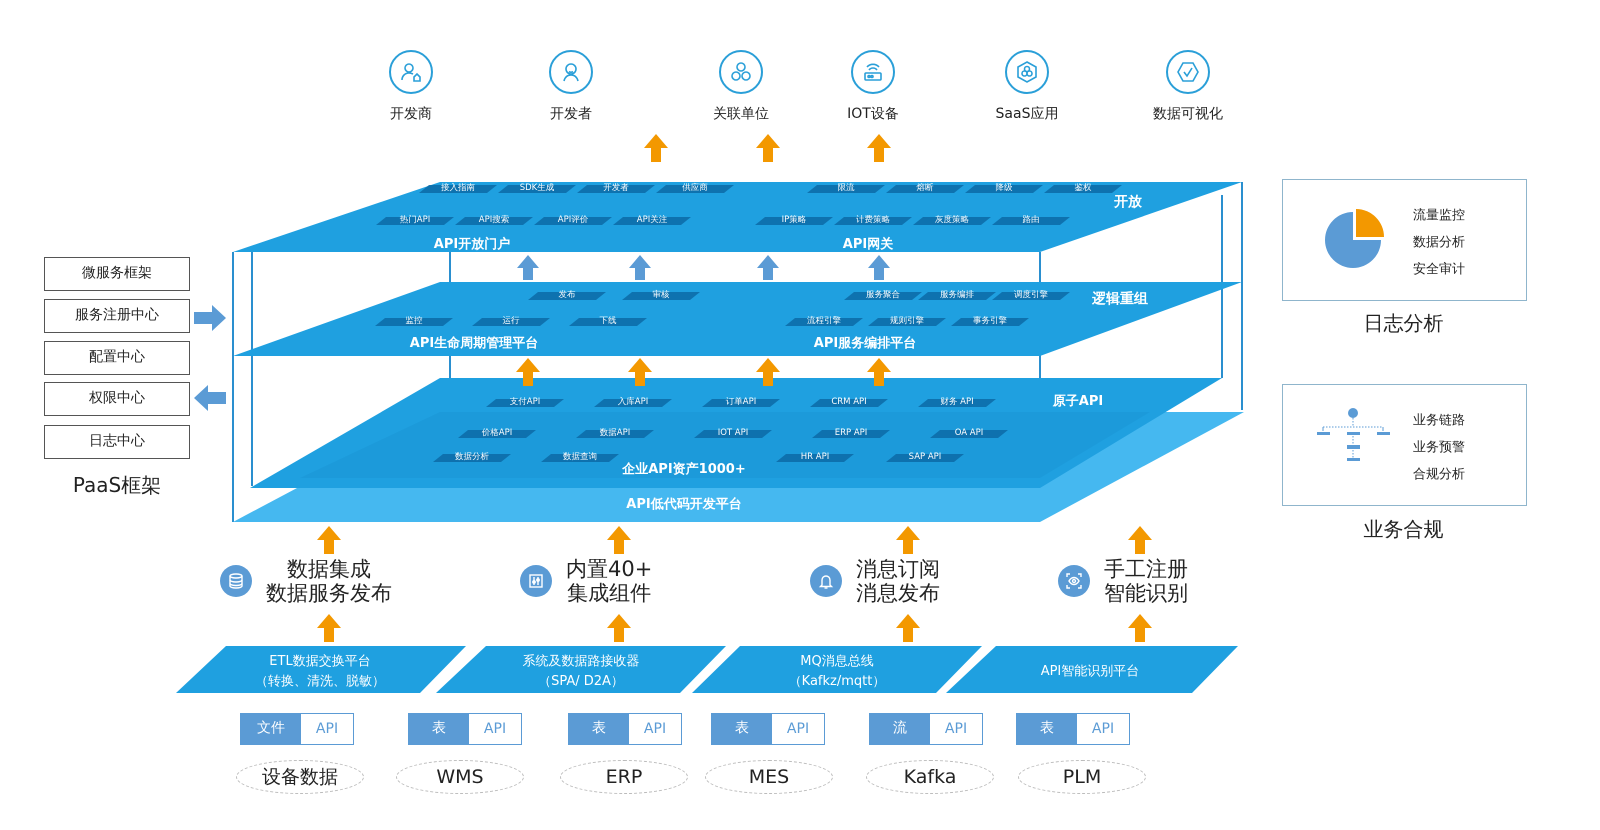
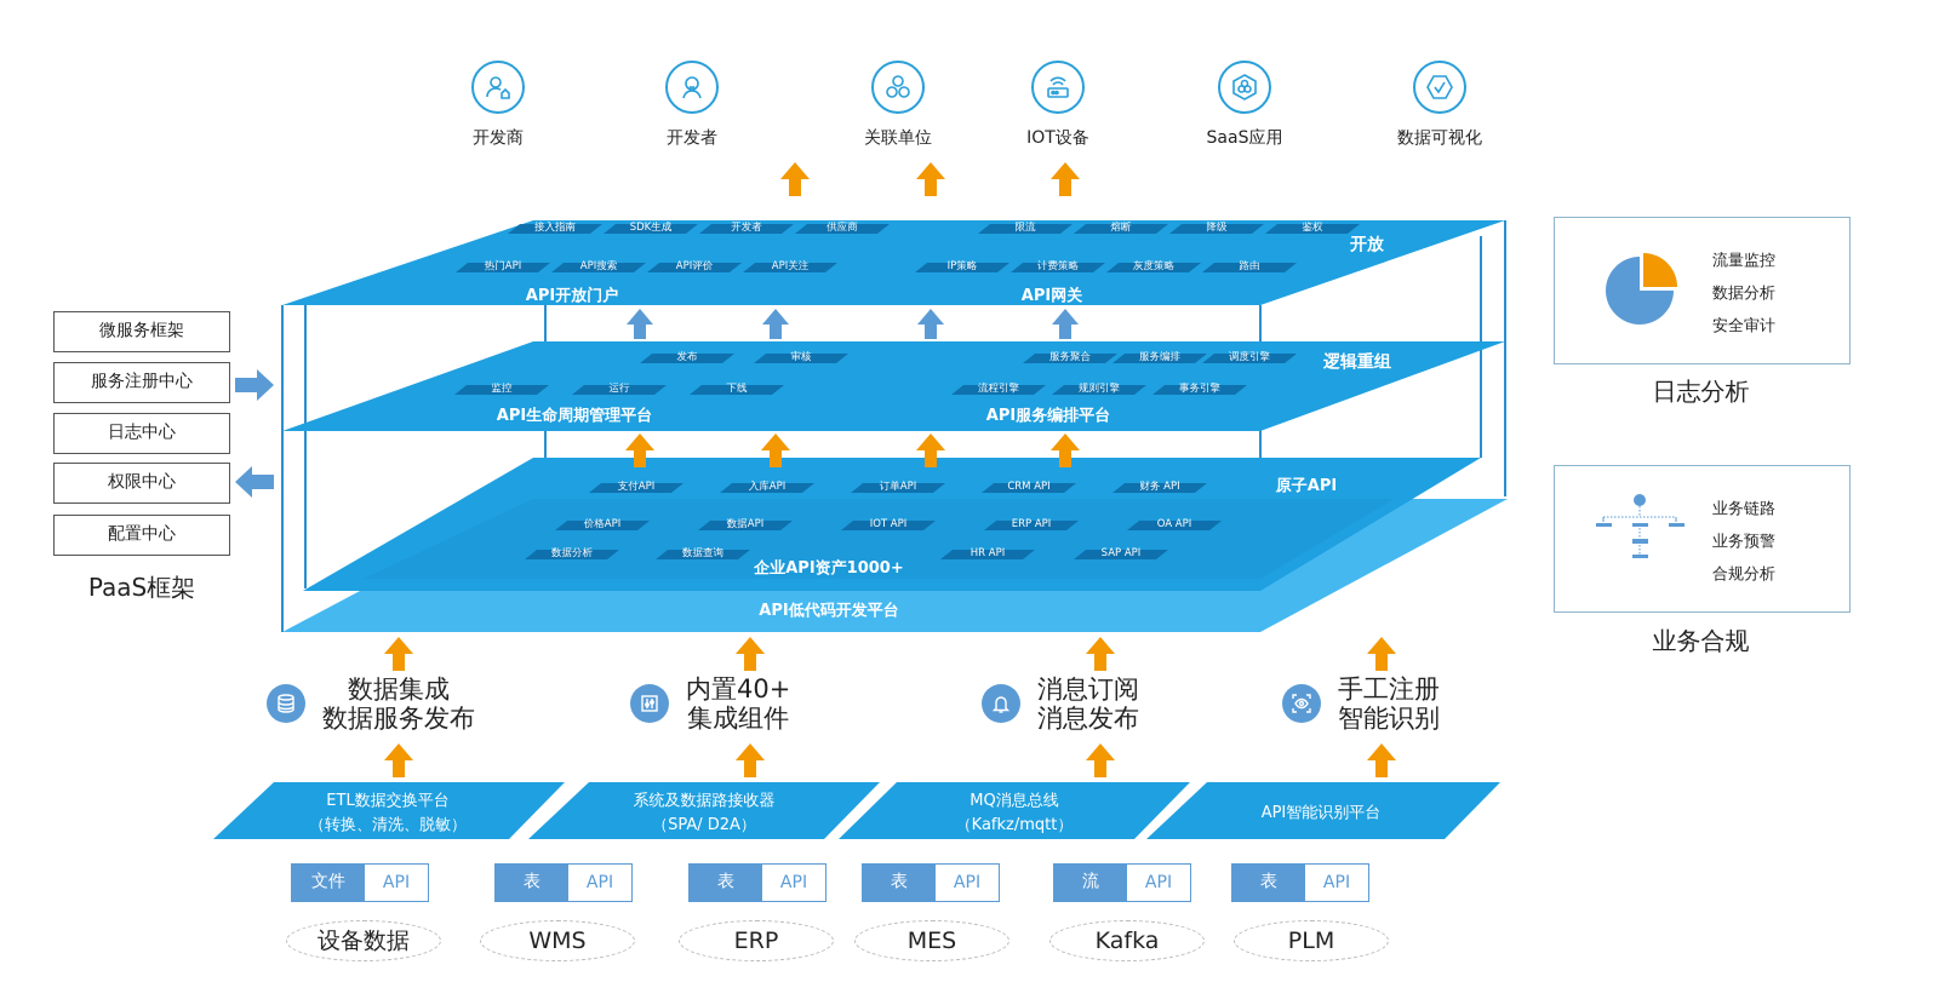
  开发商
  开发者
  关联单位
  IOT设备
  SaaS应用
  数据可视化
  接入指南
  SDK生成
  开发者
  供应商
  热门API
  API搜索
  API评价
  API关注
  限流
  熔断
  降级
  鉴权
  IP策略
  计费策略
  灰度策略
  路由
  发布
  审核
  监控
  运行
  下线
  服务聚合
  服务编排
  调度引擎
  流程引擎
  规则引擎
  事务引擎
  支付API
  入库API
  订单API
  CRM API
  财务 API
  价格API
  数据API
  IOT API
  ERP API
  OA API
  数据分析
  数据查询
  HR API
  SAP API
  API开放门户
  API网关
  开放
  API生命周期管理平台
  API服务编排平台
  逻辑重组
  原子API
  企业API资产1000+
  API低代码开发平台
  ETL数据交换平台
  （转换、清洗、脱敏）
  系统及数据路接收器
  （SPA/ D2A）
  MQ消息总线
  （Kafkz/mqtt）
  API智能识别平台
  微服务框架
  服务注册中心
- 配置中心
+ 日志中心
  权限中心
- 日志中心
+ 配置中心
  PaaS框架
  流量监控
  数据分析
  安全审计
  日志分析
  业务链路
  业务预警
  合规分析
  业务合规
  数据集成
  数据服务发布
  内置40+
  集成组件
  消息订阅
  消息发布
  手工注册
  智能识别
  文件
  API
  表
  API
  表
  API
  表
  API
  流
  API
  表
  API
  设备数据
  WMS
  ERP
  MES
  Kafka
  PLM
